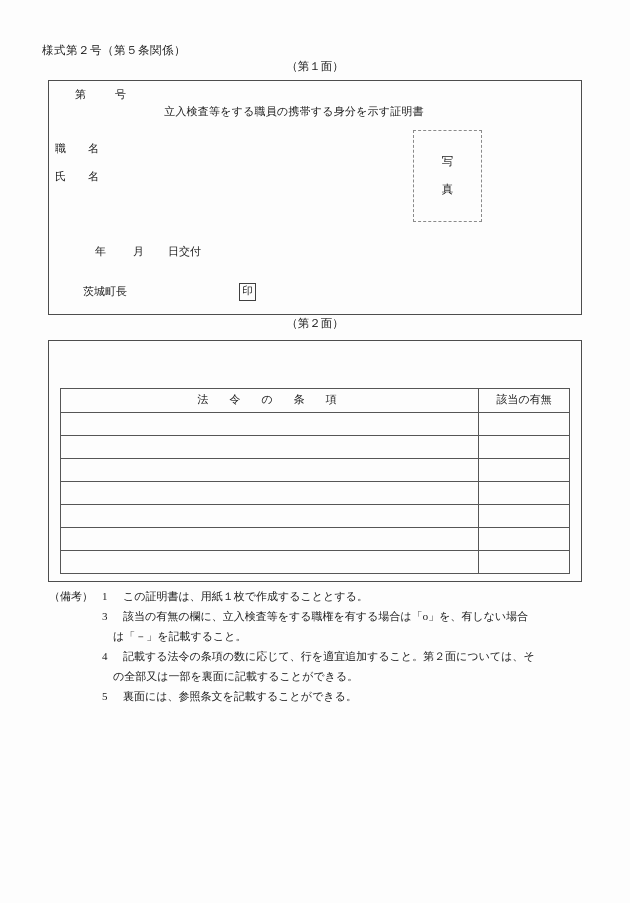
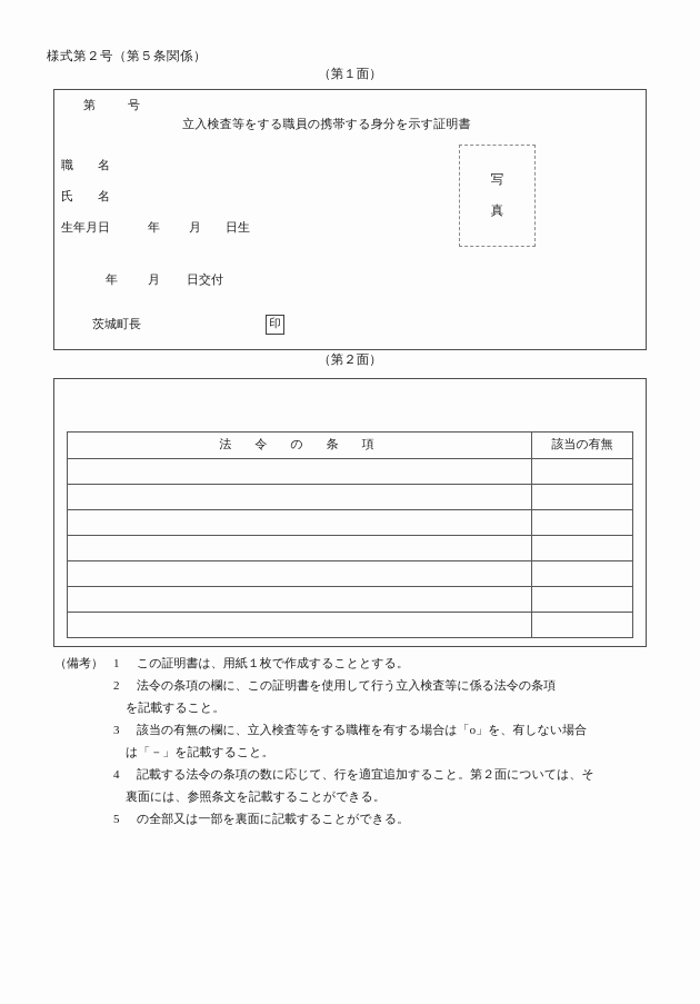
  様式第２号（第５条関係）
  （第１面）
  第 号
  立入検査等をする職員の携帯する身分を示す証明書
  職 名
  氏 名
+ 生年月日 年 月 日生
  年 月 日交付
  茨城町長
  印
  写
  真
  （第２面）
  法 令 の 条 項	該当の有無
  （備考）
  1
  この証明書は、用紙１枚で作成することとする。
+ 2
+ 法令の条項の欄に、この証明書を使用して行う立入検査等に係る法令の条項
+ を記載すること。
  3
  該当の有無の欄に、立入検査等をする職権を有する場合は「o」を、有しない場合
  は「－」を記載すること。
  4
  記載する法令の条項の数に応じて、行を適宜追加すること。第２面については、そ
- の全部又は一部を裏面に記載することができる。
+ 裏面には、参照条文を記載することができる。
  5
- 裏面には、参照条文を記載することができる。
+ の全部又は一部を裏面に記載することができる。
